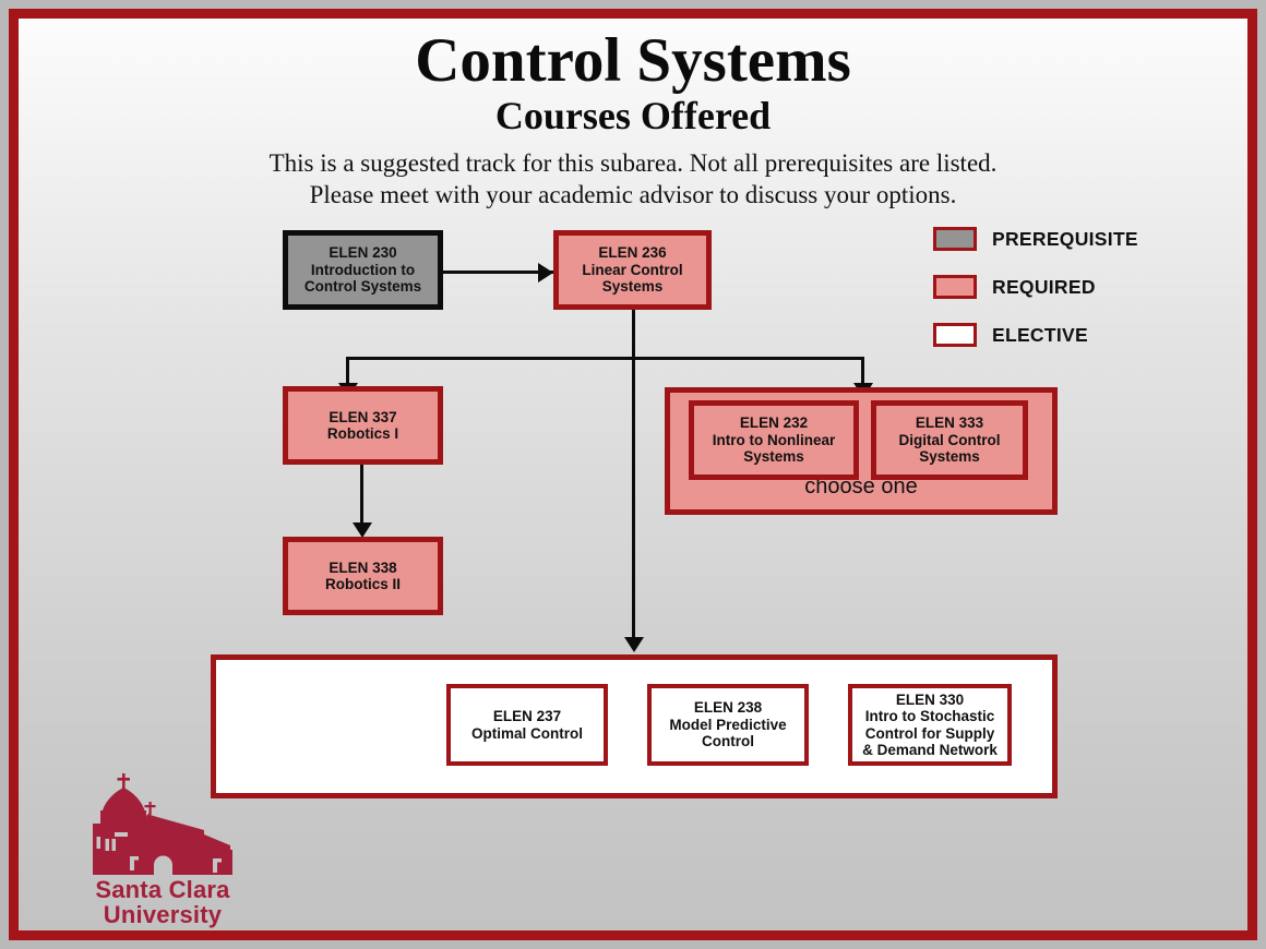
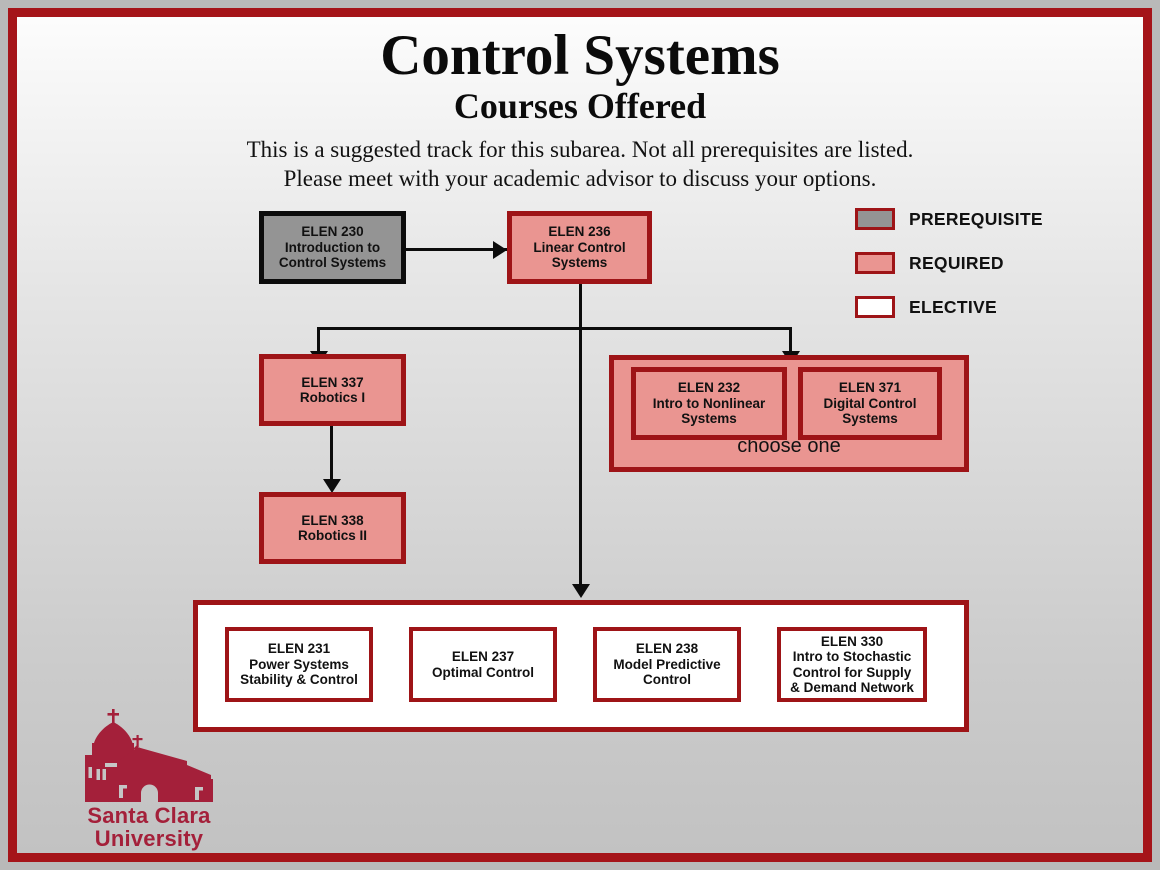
  Control Systems
  Courses Offered
  This is a suggested track for this subarea. Not all prerequisites are listed.
  Please meet with your academic advisor to discuss your options.
  PREREQUISITE
  REQUIRED
  ELECTIVE
  ELEN 230
  Introduction to
  Control Systems
  ELEN 236
  Linear Control
  Systems
  ELEN 337
  Robotics I
  ELEN 338
  Robotics II
  choose one
  ELEN 232
  Intro to Nonlinear
  Systems
- ELEN 333
+ ELEN 371
  Digital Control
  Systems
+ ELEN 231
+ Power Systems
+ Stability & Control
  ELEN 237
  Optimal Control
  ELEN 238
  Model Predictive
  Control
  ELEN 330
  Intro to Stochastic
  Control for Supply
  & Demand Network
  Santa Clara
  University
